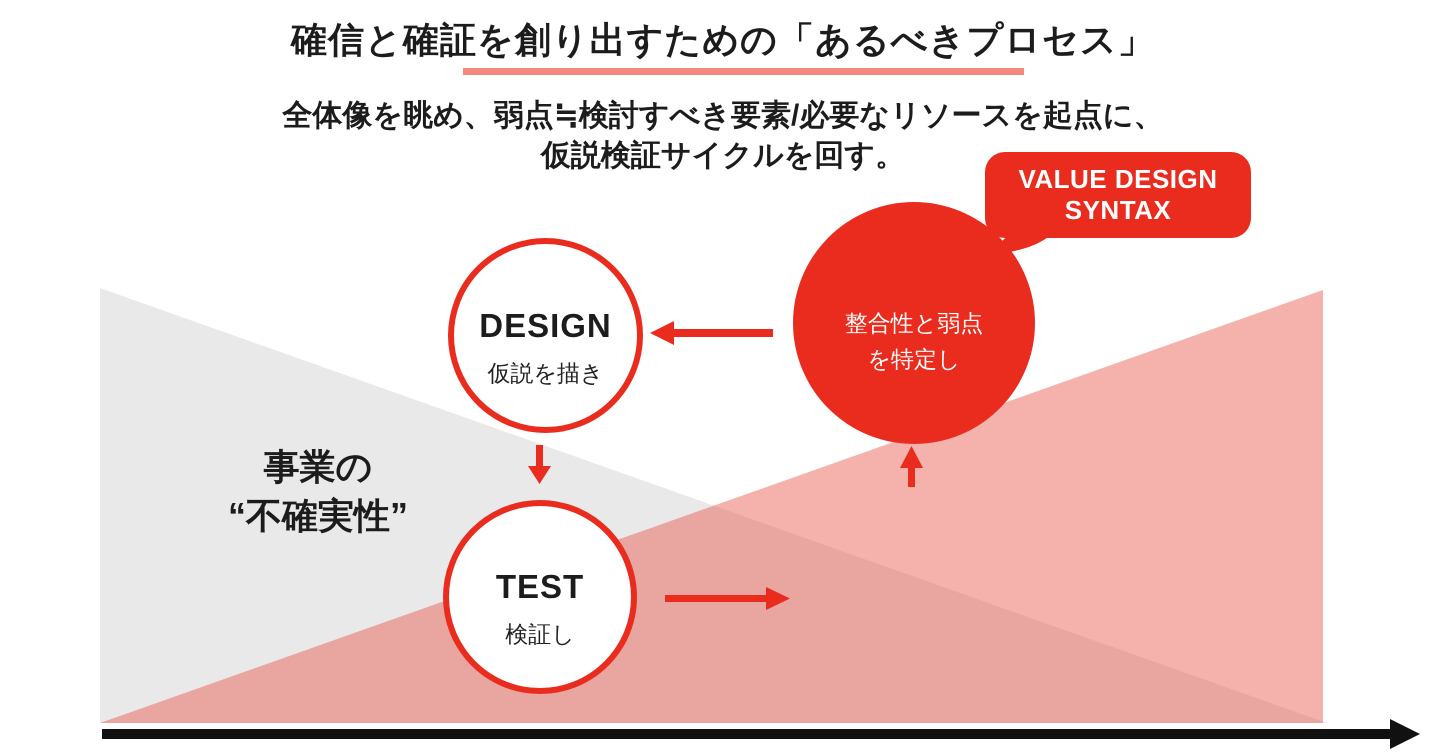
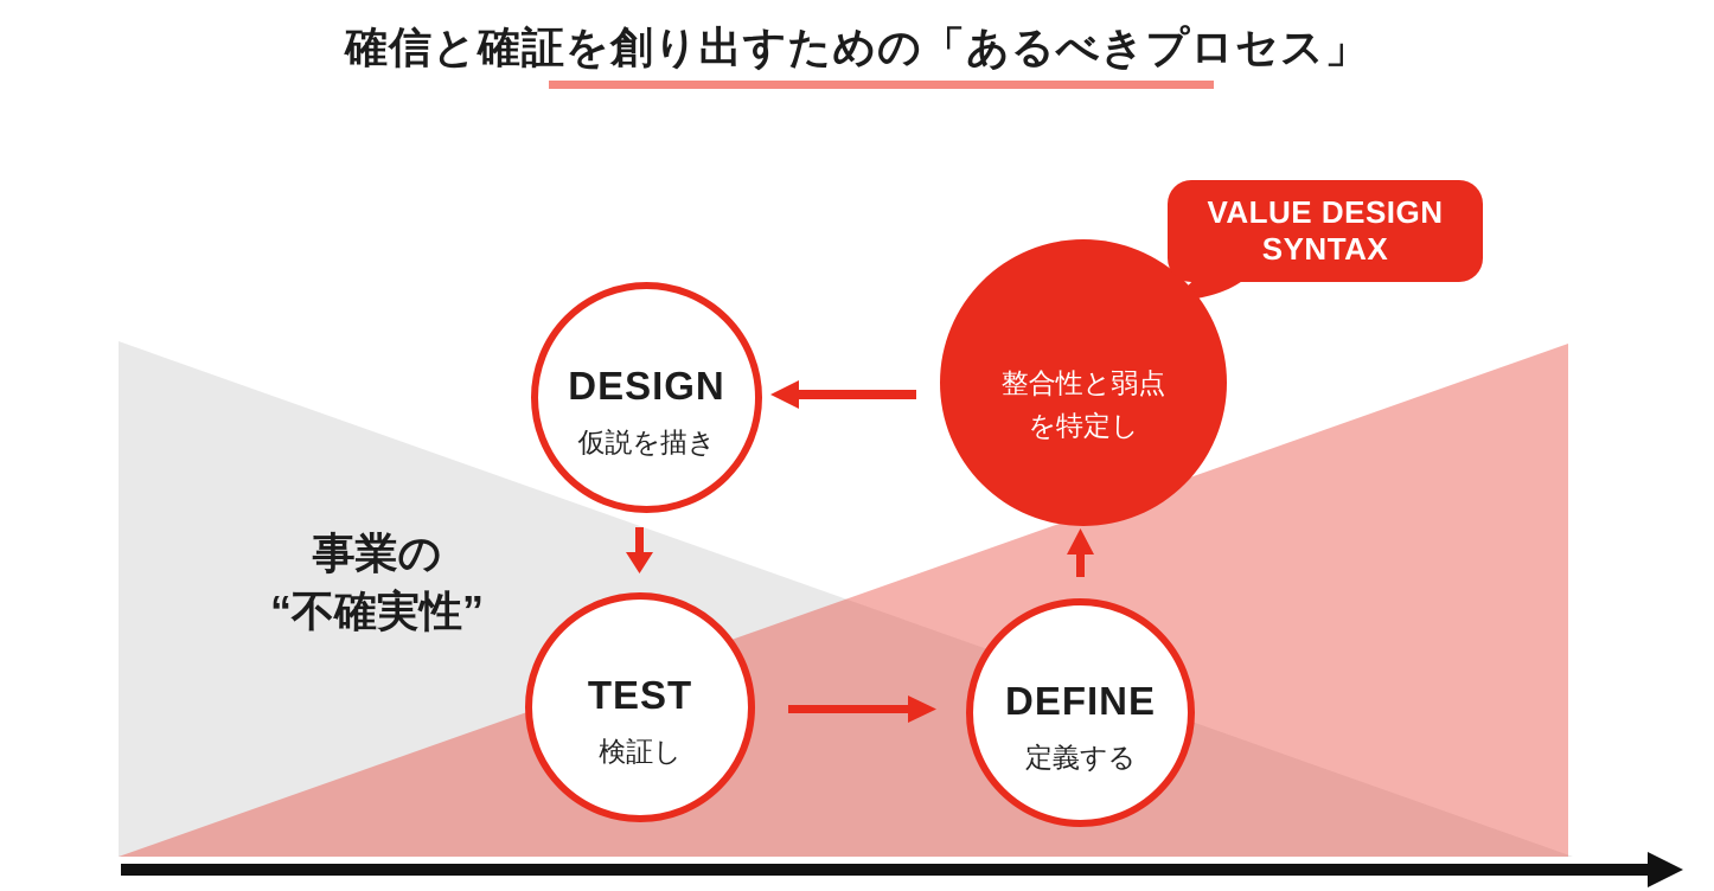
  確信と確証を創り出すための「あるべきプロセス」
- 全体像を眺め、弱点≒検討すべき要素/必要なリソースを起点に、
- 仮説検証サイクルを回す。
  事業の
  “不確実性”
  DESIGN
  仮説を描き
  整合性と弱点
  を特定し
  TEST
  検証し
+ DEFINE
+ 定義する
  VALUE DESIGN
  SYNTAX
